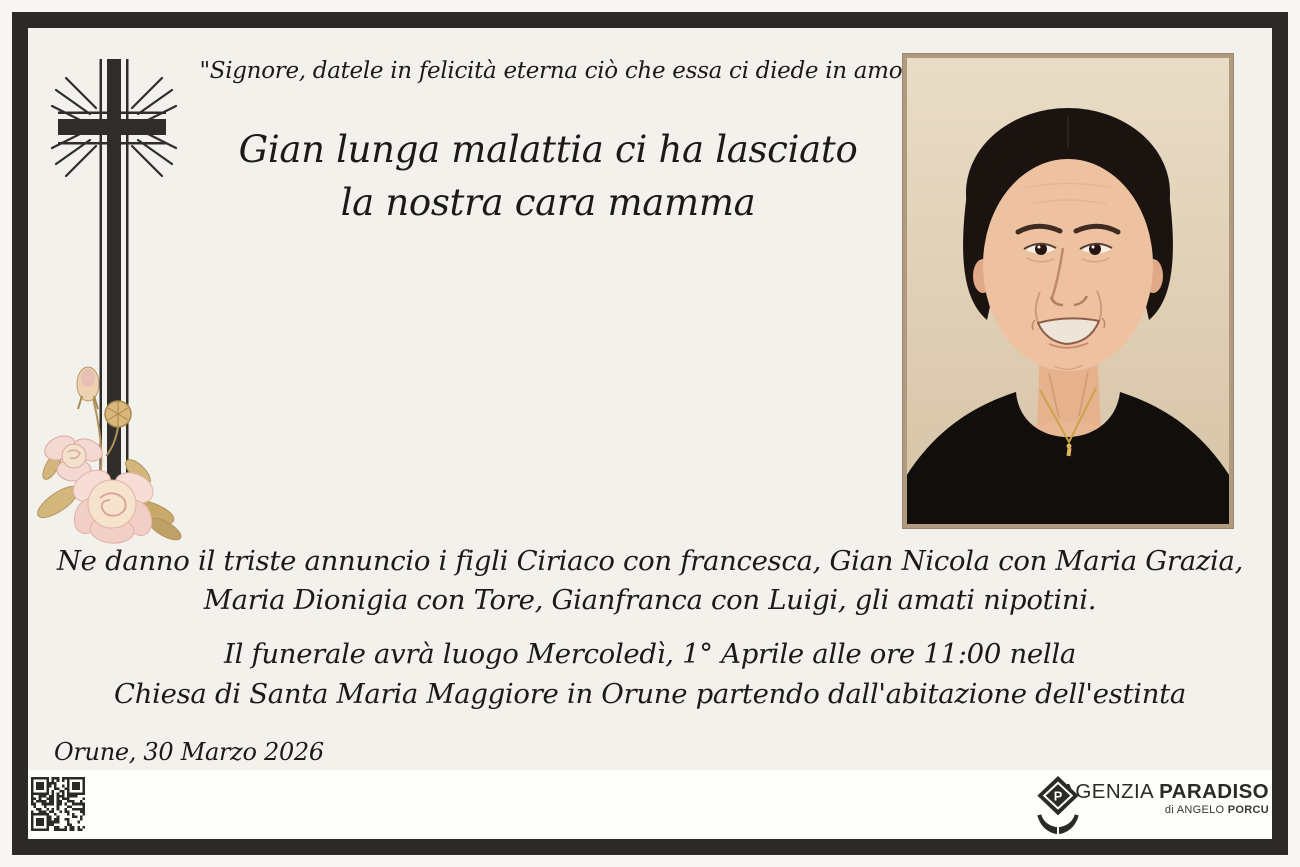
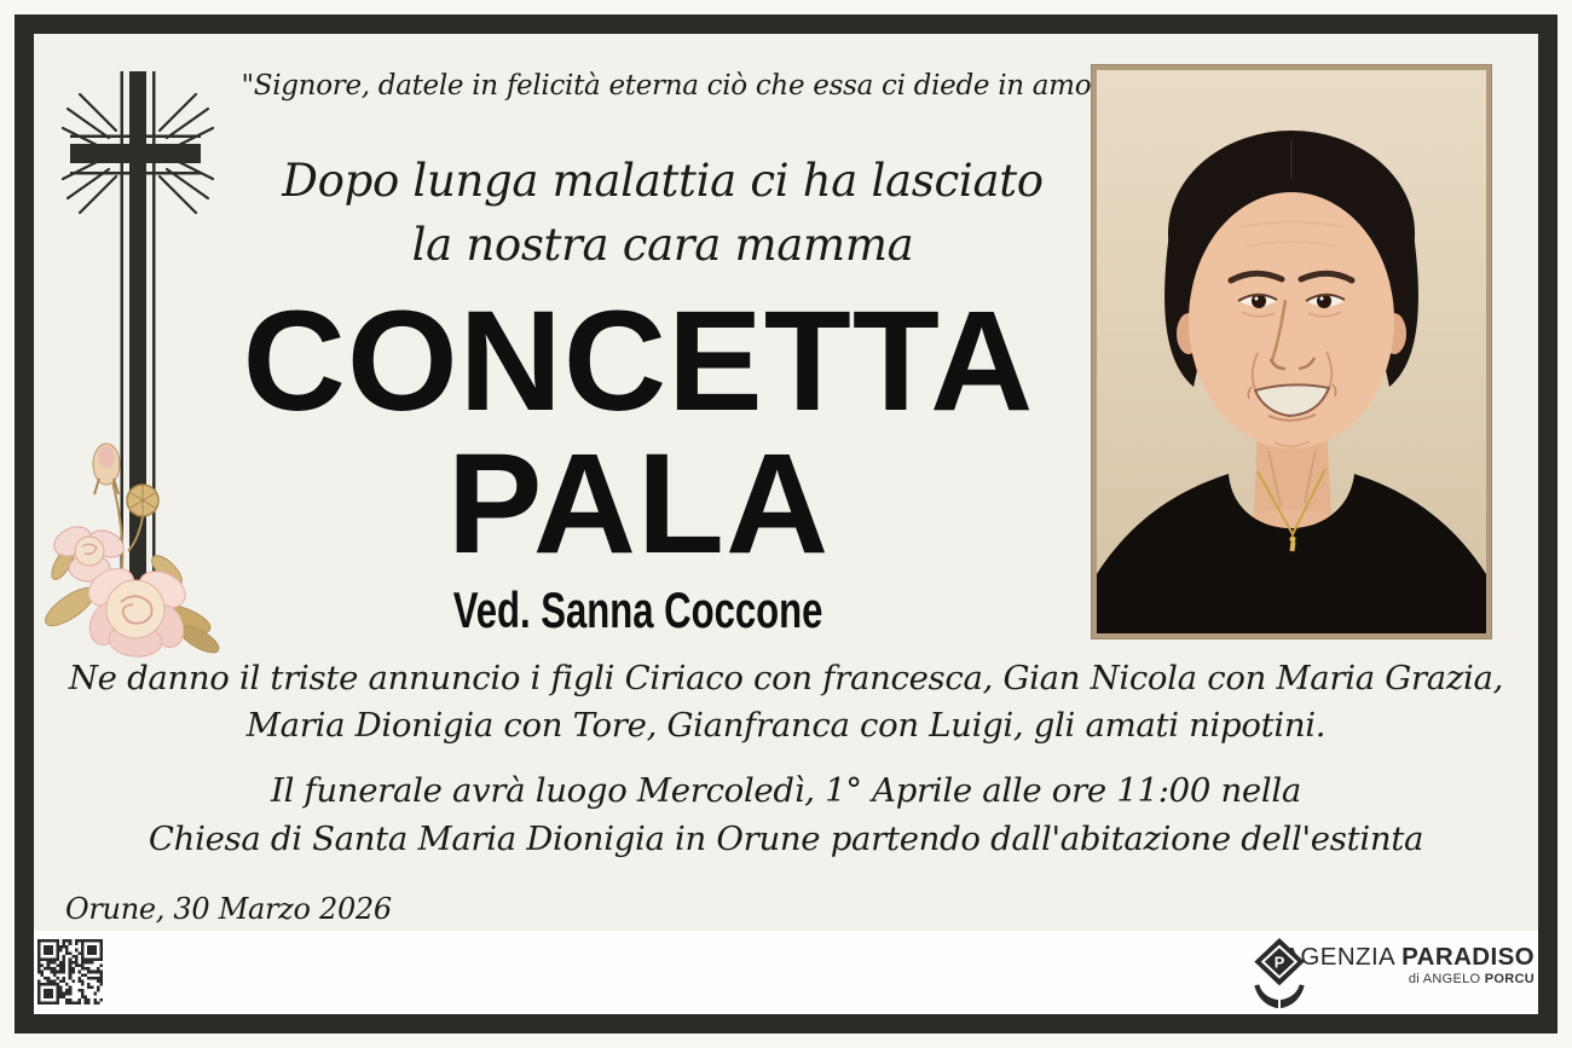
  "Signore, datele in felicità eterna ciò che essa ci diede in amo
- Gian lunga malattia ci ha lasciato
+ Dopo lunga malattia ci ha lasciato
  la nostra cara mamma
+ CONCETTA
+ PALA
+ Ved. Sanna Coccone
  Ne danno il triste annuncio i figli Ciriaco con francesca, Gian Nicola con Maria Grazia,
  Maria Dionigia con Tore, Gianfranca con Luigi, gli amati nipotini.
  Il funerale avrà luogo Mercoledì, 1° Aprile alle ore 11:00 nella
- Chiesa di Santa Maria Maggiore in Orune partendo dall'abitazione dell'estinta
+ Chiesa di Santa Maria Dionigia in Orune partendo dall'abitazione dell'estinta
  Orune, 30 Marzo 2026
  P
  GENZIA PARADISO
  di ANGELO PORCU
